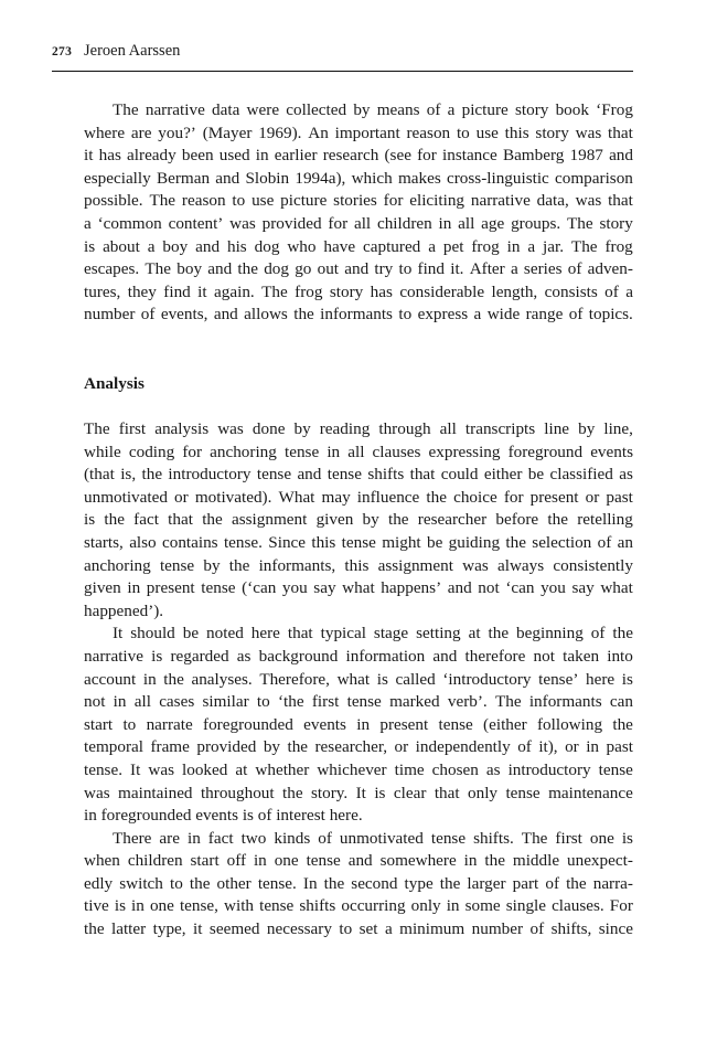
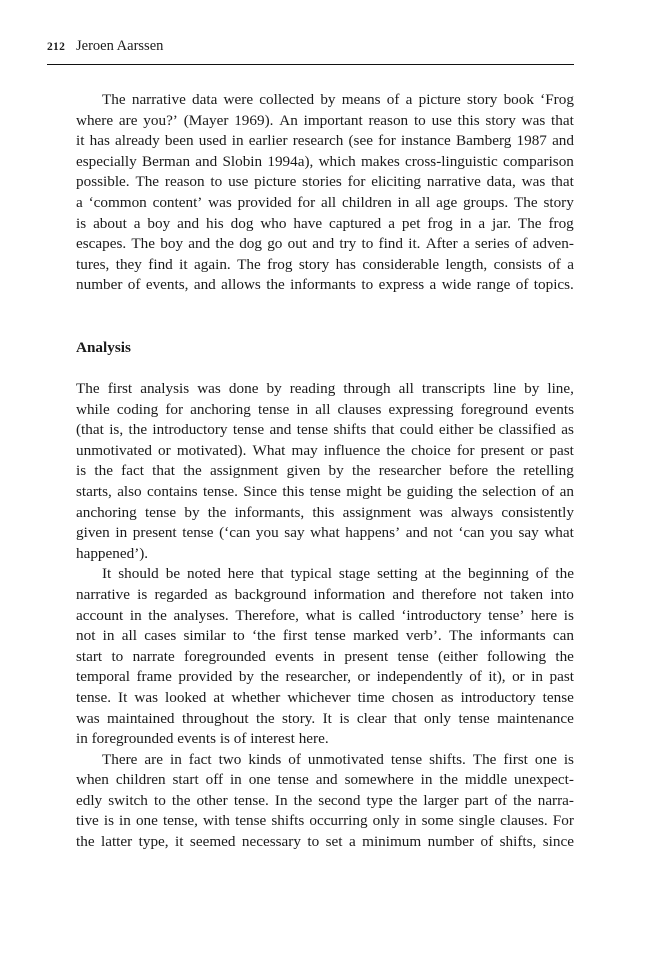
- 273
+ 212
  Jeroen Aarssen
  The
  narrative
  data
  were
  collected
  by
  means
  of
  a
  picture
  story
  book
  ‘Frog
  where
  are
  you?’
  (Mayer
  1969).
  An
  important
  reason
  to
  use
  this
  story
  was
  that
  it
  has
  already
  been
  used
  in
  earlier
  research
  (see
  for
  instance
  Bamberg
  1987
  and
  especially
  Berman
  and
  Slobin
  1994a),
  which
  makes
  cross-linguistic
  comparison
  possible.
  The
  reason
  to
  use
  picture
  stories
  for
  eliciting
  narrative
  data,
  was
  that
  a
  ‘common
  content’
  was
  provided
  for
  all
  children
  in
  all
  age
  groups.
  The
  story
  is
  about
  a
  boy
  and
  his
  dog
  who
  have
  captured
  a
  pet
  frog
  in
  a
  jar.
  The
  frog
  escapes.
  The
  boy
  and
  the
  dog
  go
  out
  and
  try
  to
  find
  it.
  After
  a
  series
  of
  adven-
  tures,
  they
  find
  it
  again.
  The
  frog
  story
  has
  considerable
  length,
  consists
  of
  a
  number
  of
  events,
  and
  allows
  the
  informants
  to
  express
  a
  wide
  range
  of
  topics.
  Analysis
  The
  first
  analysis
  was
  done
  by
  reading
  through
  all
  transcripts
  line
  by
  line,
  while
  coding
  for
  anchoring
  tense
  in
  all
  clauses
  expressing
  foreground
  events
  (that
  is,
  the
  introductory
  tense
  and
  tense
  shifts
  that
  could
  either
  be
  classified
  as
  unmotivated
  or
  motivated).
  What
  may
  influence
  the
  choice
  for
  present
  or
  past
  is
  the
  fact
  that
  the
  assignment
  given
  by
  the
  researcher
  before
  the
  retelling
  starts,
  also
  contains
  tense.
  Since
  this
  tense
  might
  be
  guiding
  the
  selection
  of
  an
  anchoring
  tense
  by
  the
  informants,
  this
  assignment
  was
  always
  consistently
  given
  in
  present
  tense
  (‘can
  you
  say
  what
  happens’
  and
  not
  ‘can
  you
  say
  what
  happened’).
  It
  should
  be
  noted
  here
  that
  typical
  stage
  setting
  at
  the
  beginning
  of
  the
  narrative
  is
  regarded
  as
  background
  information
  and
  therefore
  not
  taken
  into
  account
  in
  the
  analyses.
  Therefore,
  what
  is
  called
  ‘introductory
  tense’
  here
  is
  not
  in
  all
  cases
  similar
  to
  ‘the
  first
  tense
  marked
  verb’.
  The
  informants
  can
  start
  to
  narrate
  foregrounded
  events
  in
  present
  tense
  (either
  following
  the
  temporal
  frame
  provided
  by
  the
  researcher,
  or
  independently
  of
  it),
  or
  in
  past
  tense.
  It
  was
  looked
  at
  whether
  whichever
  time
  chosen
  as
  introductory
  tense
  was
  maintained
  throughout
  the
  story.
  It
  is
  clear
  that
  only
  tense
  maintenance
  in foregrounded events is of interest here.
  There
  are
  in
  fact
  two
  kinds
  of
  unmotivated
  tense
  shifts.
  The
  first
  one
  is
  when
  children
  start
  off
  in
  one
  tense
  and
  somewhere
  in
  the
  middle
  unexpect-
  edly
  switch
  to
  the
  other
  tense.
  In
  the
  second
  type
  the
  larger
  part
  of
  the
  narra-
  tive
  is
  in
  one
  tense,
  with
  tense
  shifts
  occurring
  only
  in
  some
  single
  clauses.
  For
  the
  latter
  type,
  it
  seemed
  necessary
  to
  set
  a
  minimum
  number
  of
  shifts,
  since
